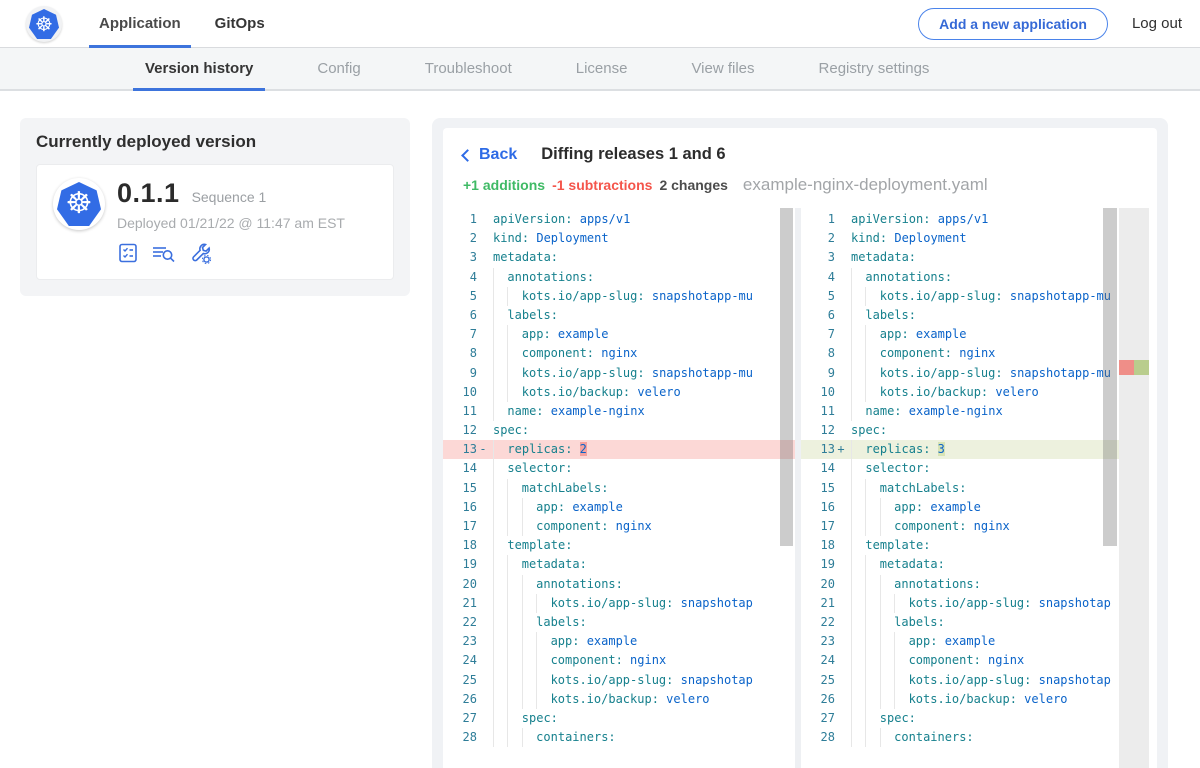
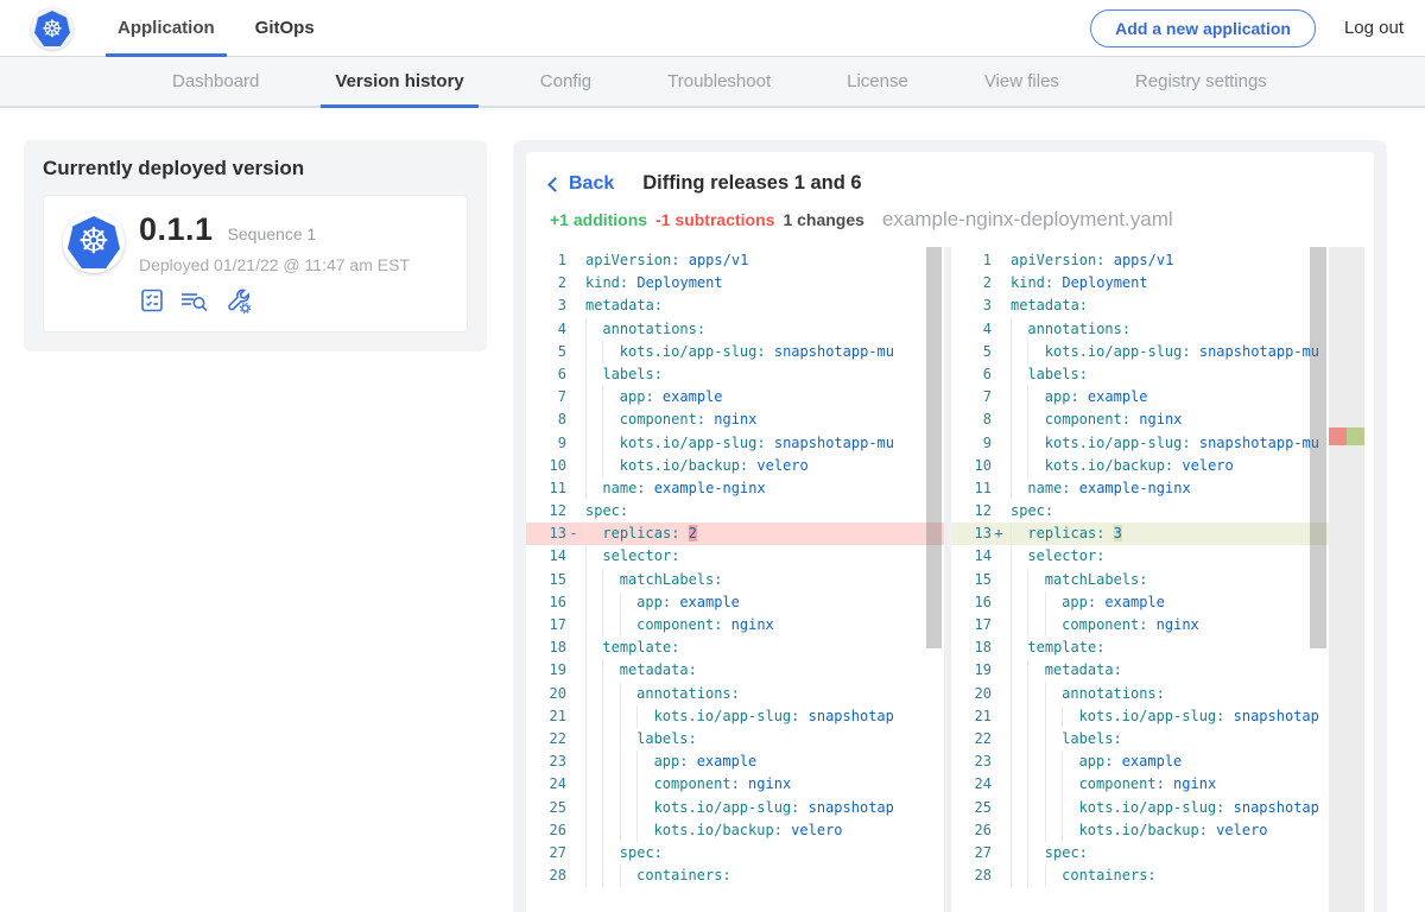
  ☸
  Application
  GitOps
  Add a new application
  Log out
+ Dashboard
  Version history
  Config
  Troubleshoot
  License
  View files
  Registry settings
  Currently deployed version
  ☸
  0.1.1
  Sequence 1
  Deployed 01/21/22 @ 11:47 am EST
  Back
  Diffing releases 1 and 6
  +1 additions
  -1 subtractions
- 2 changes
+ 1 changes
  example-nginx-deployment.yaml
  1
  apiVersion: apps/v1
  2
  kind: Deployment
  3
  metadata:
  4
  annotations:
  5
  kots.io/app-slug: snapshotapp-mu
  6
  labels:
  7
  app: example
  8
  component: nginx
  9
  kots.io/app-slug: snapshotapp-mu
  10
  kots.io/backup: velero
  11
  name: example-nginx
  12
  spec:
  13
  -
  replicas: 2
  14
  selector:
  15
  matchLabels:
  16
  app: example
  17
  component: nginx
  18
  template:
  19
  metadata:
  20
  annotations:
  21
  kots.io/app-slug: snapshotap
  22
  labels:
  23
  app: example
  24
  component: nginx
  25
  kots.io/app-slug: snapshotap
  26
  kots.io/backup: velero
  27
  spec:
  28
  containers:
  1
  apiVersion: apps/v1
  2
  kind: Deployment
  3
  metadata:
  4
  annotations:
  5
  kots.io/app-slug: snapshotapp-mu
  6
  labels:
  7
  app: example
  8
  component: nginx
  9
  kots.io/app-slug: snapshotapp-mu
  10
  kots.io/backup: velero
  11
  name: example-nginx
  12
  spec:
  13
  +
  replicas: 3
  14
  selector:
  15
  matchLabels:
  16
  app: example
  17
  component: nginx
  18
  template:
  19
  metadata:
  20
  annotations:
  21
  kots.io/app-slug: snapshotap
  22
  labels:
  23
  app: example
  24
  component: nginx
  25
  kots.io/app-slug: snapshotap
  26
  kots.io/backup: velero
  27
  spec:
  28
  containers:
